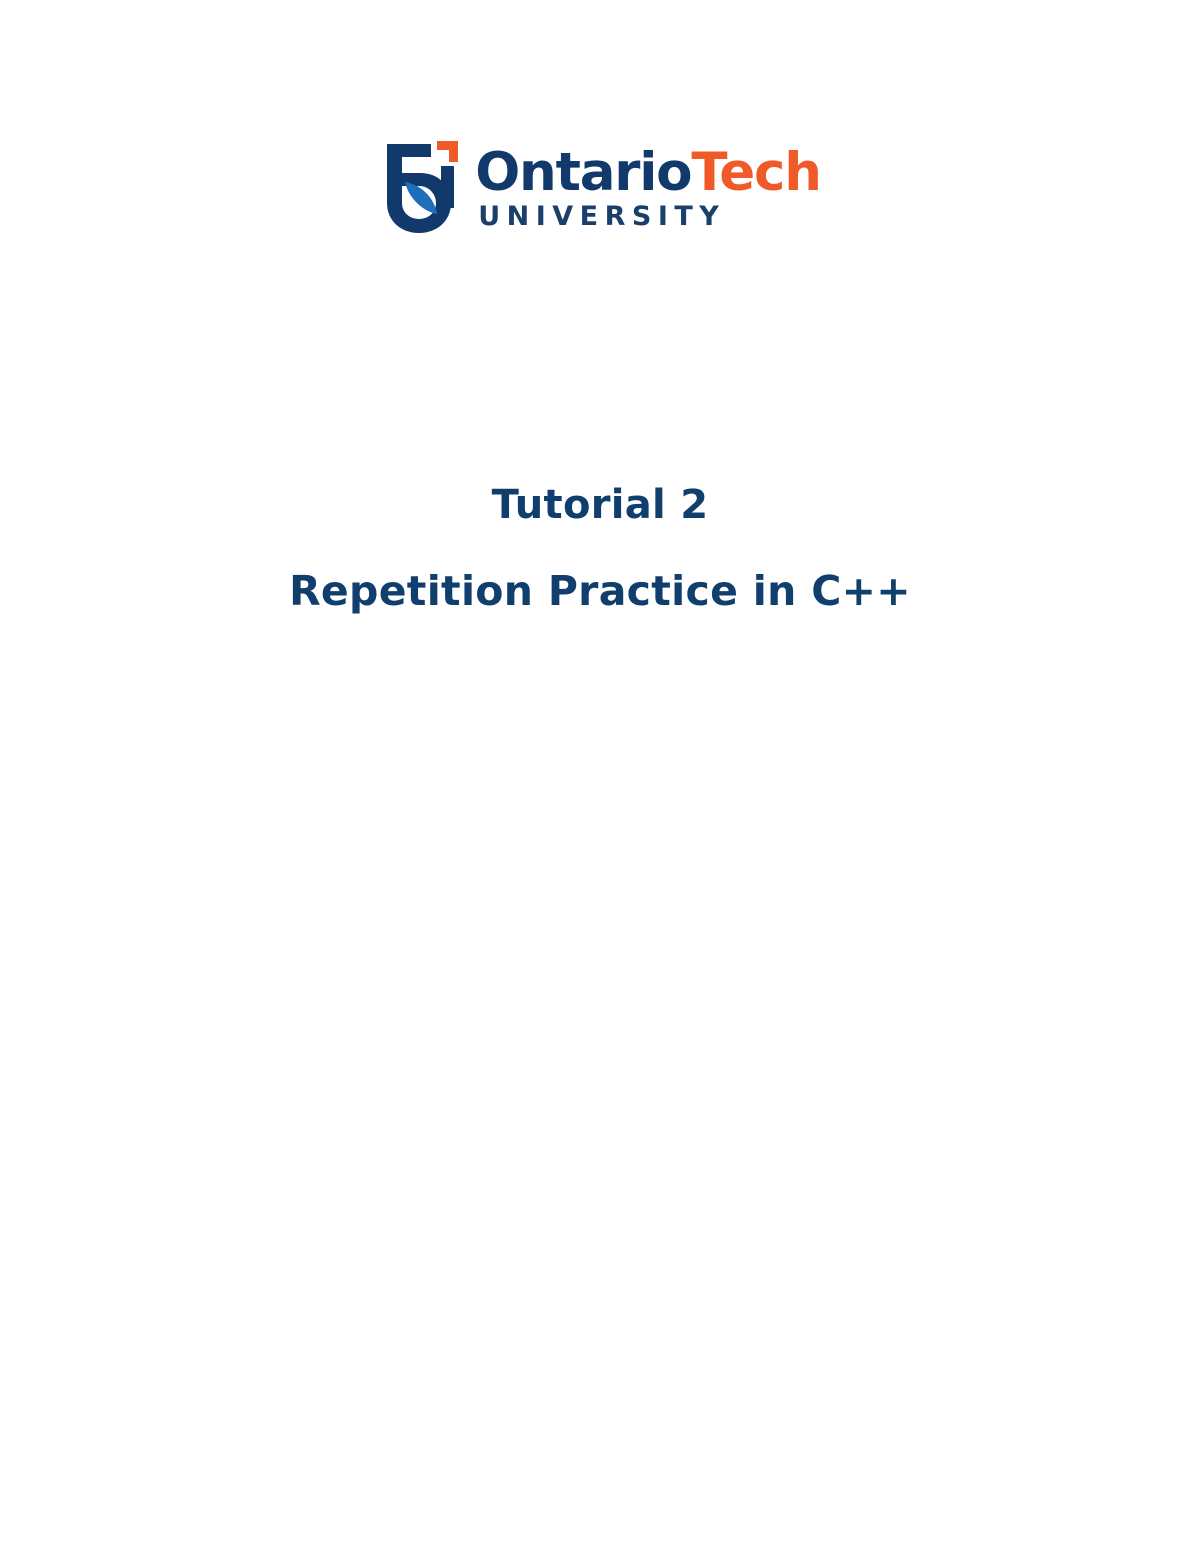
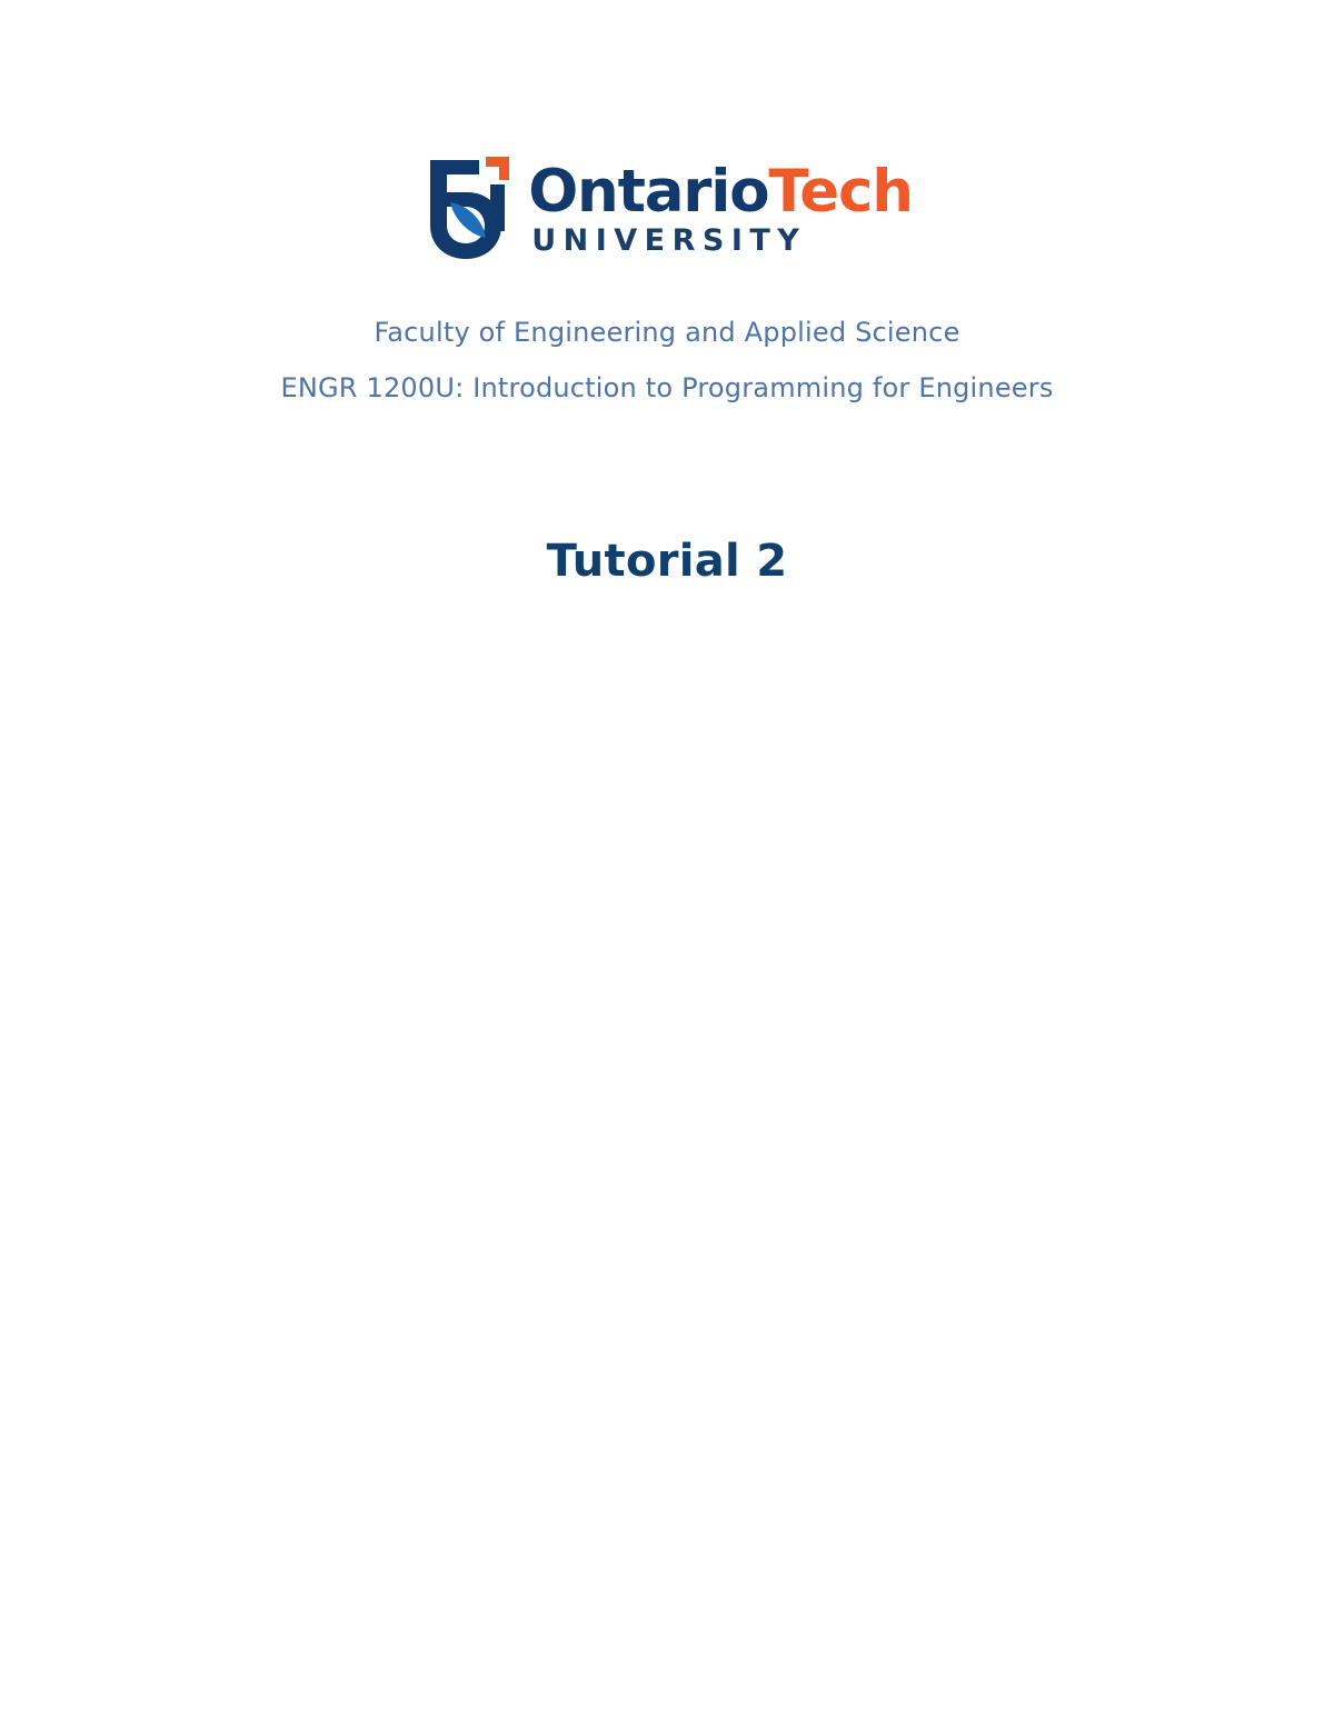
  OntarioTech
  UNIVERSITY
+ Faculty of Engineering and Applied Science
+ ENGR 1200U: Introduction to Programming for Engineers
  Tutorial 2
- Repetition Practice in C++
